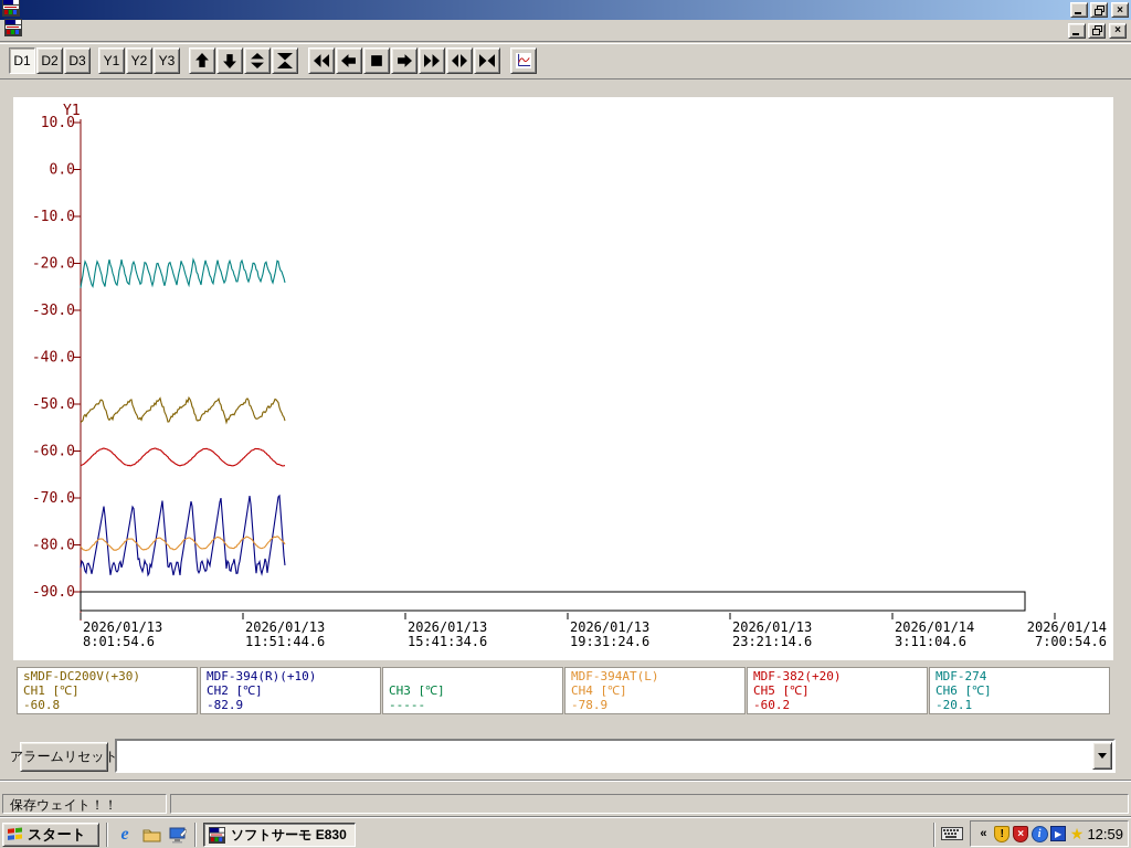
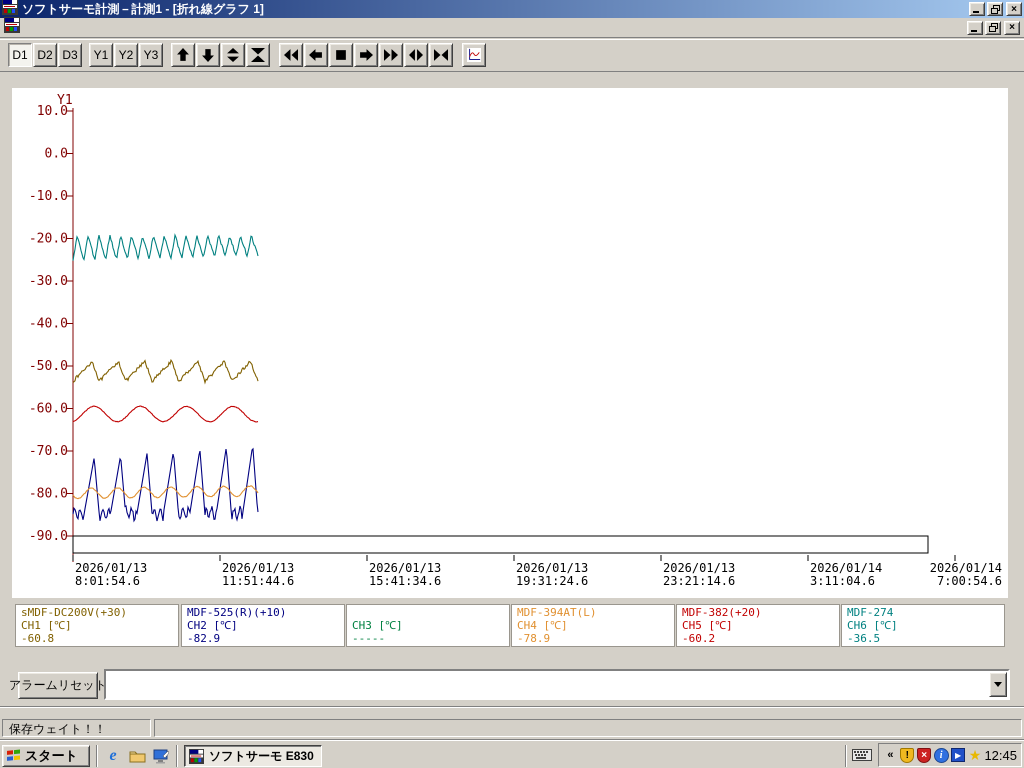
+ ソフトサーモ計測－計測1 - [折れ線グラフ 1]
  ×
  ×
  D1
  D2
  D3
  Y1
  Y2
  Y3
  Y1
  10.0
  0.0
  -10.0
  -20.0
  -30.0
  -40.0
  -50.0
  -60.0
  -70.0
  -80.0
  -90.0
  2026/01/13
  8:01:54.6
  2026/01/13
  11:51:44.6
  2026/01/13
  15:41:34.6
  2026/01/13
  19:31:24.6
  2026/01/13
  23:21:14.6
  2026/01/14
  3:11:04.6
  2026/01/14
  7:00:54.6
  sMDF-DC200V(+30)
  CH1 [℃]
  -60.8
- MDF-394(R)(+10)
+ MDF-525(R)(+10)
  CH2 [℃]
  -82.9
  CH3 [℃]
  -----
  MDF-394AT(L)
  CH4 [℃]
  -78.9
  MDF-382(+20)
  CH5 [℃]
  -60.2
  MDF-274
  CH6 [℃]
- -20.1
+ -36.5
  アラームリセット
  保存ウェイト！！
  スタート
  e
  ソフトサーモ E830
  «
  !
  ×
  i
  ▶
  ★
- 12:59
+ 12:45
